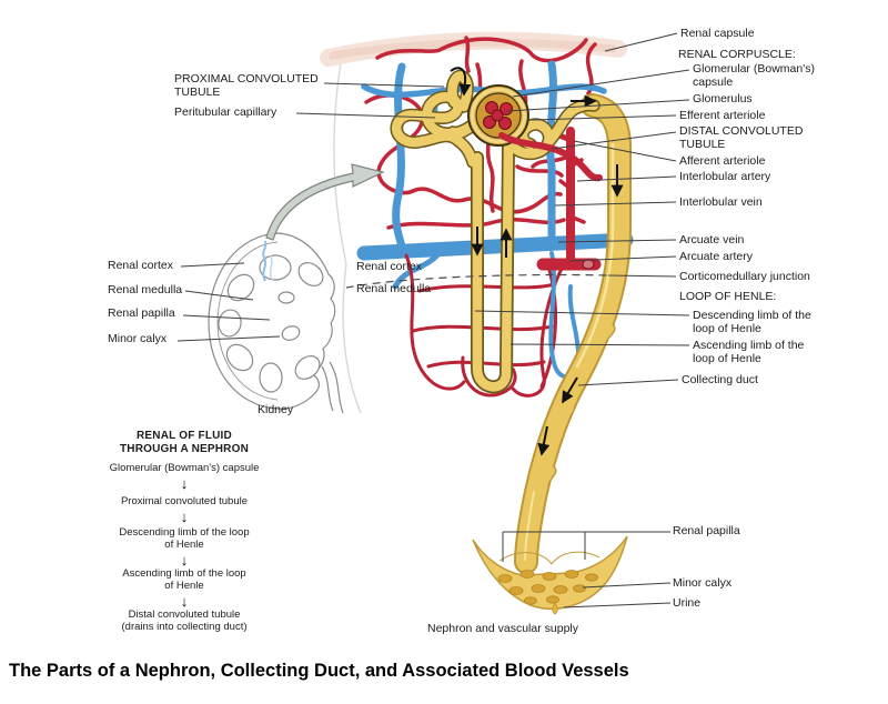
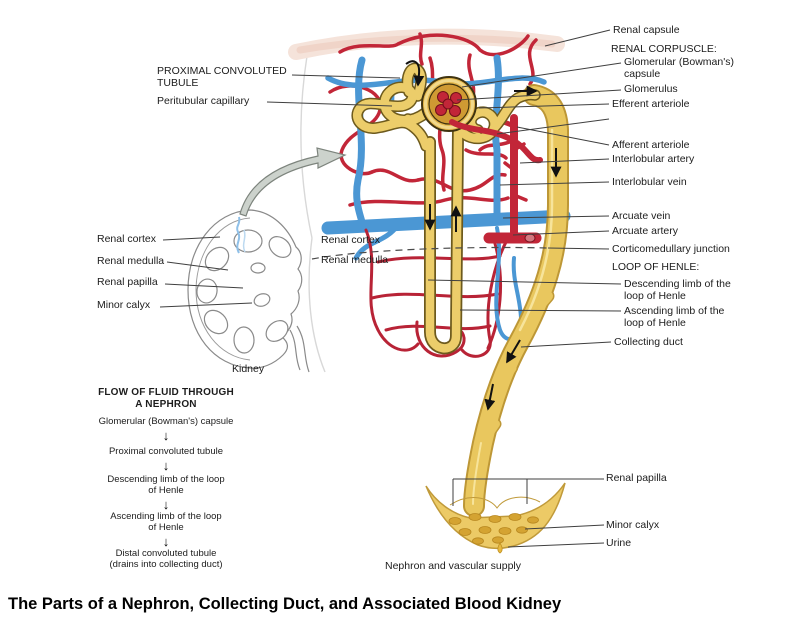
  Renal capsule
  RENAL CORPUSCLE:
  Glomerular (Bowman's) capsule
  Glomerulus
  Efferent arteriole
- DISTAL CONVOLUTED TUBULE
  Afferent arteriole
  Interlobular artery
  Interlobular vein
  Arcuate vein
  Arcuate artery
  Corticomedullary junction
  LOOP OF HENLE:
  Descending limb of the loop of Henle
  Ascending limb of the loop of Henle
  Collecting duct
  Renal papilla
  Minor calyx
  Urine
  PROXIMAL CONVOLUTED TUBULE
  Peritubular capillary
  Renal cortex
  Renal medulla
  Renal papilla
  Minor calyx
  Kidney
  Renal cortex
  Renal medulla
  Nephron and vascular supply
- RENAL OF FLUID THROUGH A NEPHRON
+ FLOW OF FLUID THROUGH A NEPHRON
  Glomerular (Bowman's) capsule
  ↓
  Proximal convoluted tubule
  ↓
  Descending limb of the loop of Henle
  ↓
  Ascending limb of the loop of Henle
  ↓
  Distal convoluted tubule (drains into collecting duct)
- The Parts of a Nephron, Collecting Duct, and Associated Blood Vessels
+ The Parts of a Nephron, Collecting Duct, and Associated Blood Kidney
